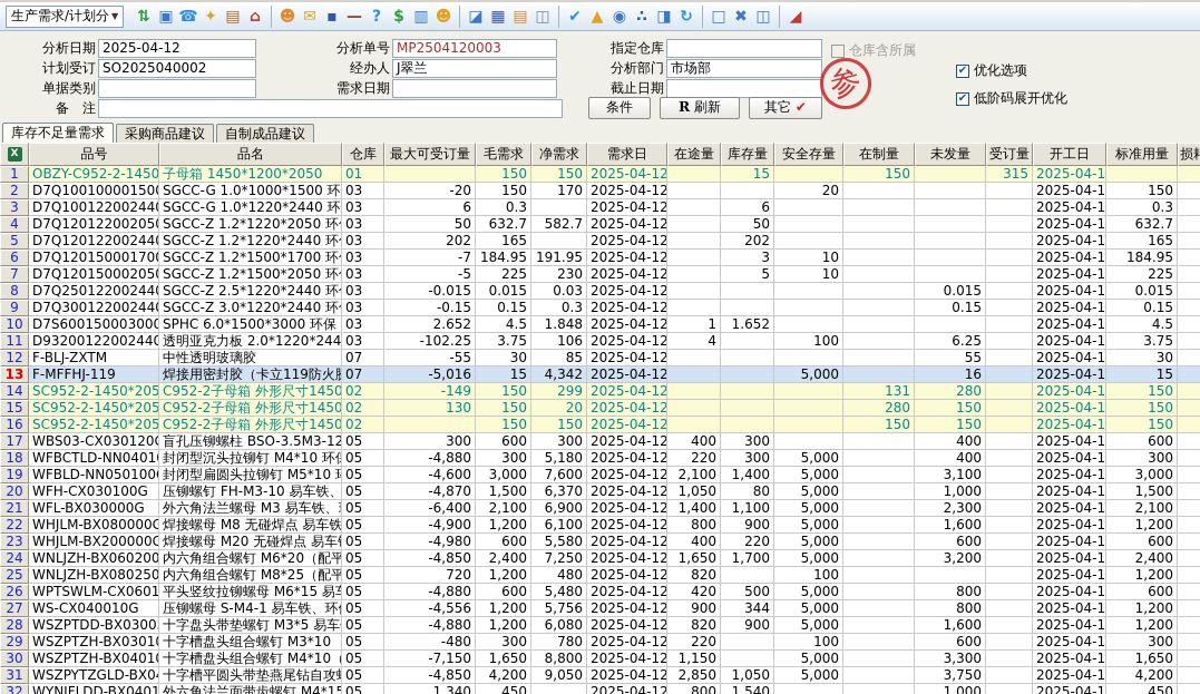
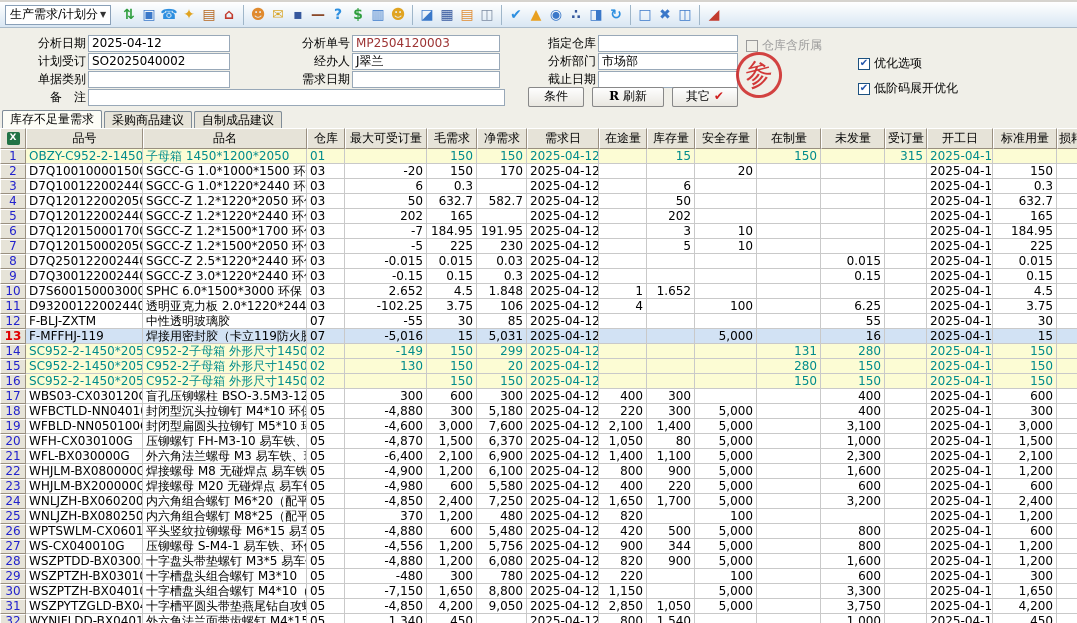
  生产需求/计划分
  ▼
  ⇅
  ▣
  ☎
  ✦
  ▤
  ⌂
  ☻
  ✉
  ▪
  —
  ?
  $
  ▥
  ☻
  ◪
  ▦
  ▤
  ◫
  ✔
  ▲
  ◉
  ∴
  ◨
  ↻
  □
  ✖
  ◫
  ◢
  分析日期
  2025-04-12
  分析单号
  MP2504120003
  指定仓库
  ✔
  仓库含所属
  计划受订
  SO2025040002
  经办人
  J翠兰
  分析部门
  市场部
  ✔
  优化选项
  单据类别
  需求日期
  截止日期
  ✔
  低阶码展开优化
  备 注
  条件
  R 刷新
  其它 ✔
  库存不足量需求
  采购商品建议
  自制成品建议
  X	品号	品名	仓库	最大可受订量	毛需求	净需求	需求日	在途量	库存量	安全存量	在制量	未发量	受订量	开工日	标准用量	损
  1	OBZY-C952-2-1450	子母箱 1450*1200*2050	01		150	150	2025-04-12		15		150		315	2025-04-1
  2	D7Q10010000150	SGCC-G 1.0*1000*1500 环	03	-20	150	170	2025-04-12			20				2025-04-1	150
  3	D7Q10012200244	SGCC-G 1.0*1220*2440 环	03	6	0.3		2025-04-12		6					2025-04-1	0.3
  4	D7Q12012200205	SGCC-Z 1.2*1220*2050 环	03	50	632.7	582.7	2025-04-12		50					2025-04-1	632.7
  5	D7Q12012200244	SGCC-Z 1.2*1220*2440 环	03	202	165		2025-04-12		202					2025-04-1	165
  6	D7Q12015000170	SGCC-Z 1.2*1500*1700 环	03	-7	184.95	191.95	2025-04-12		3	10				2025-04-1	184.95
  7	D7Q12015000205	SGCC-Z 1.2*1500*2050 环	03	-5	225	230	2025-04-12		5	10				2025-04-1	225
  8	D7Q25012200244	SGCC-Z 2.5*1220*2440 环	03	-0.015	0.015	0.03	2025-04-12					0.015		2025-04-1	0.015
  9	D7Q30012200244	SGCC-Z 3.0*1220*2440 环	03	-0.15	0.15	0.3	2025-04-12					0.15		2025-04-1	0.15
  10	D7S600150003000	SPHC 6.0*1500*3000 环保	03	2.652	4.5	1.848	2025-04-12	1	1.652					2025-04-1	4.5
  11	D93200122002440	透明亚克力板 2.0*1220*244	03	-102.25	3.75	106	2025-04-12	4		100		6.25		2025-04-1	3.75
  12	F-BLJ-ZXTM	中性透明玻璃胶	07	-55	30	85	2025-04-12					55		2025-04-1	30
- 13	F-MFFHJ-119	焊接用密封胶（卡立119防火	07	-5,016	15	4,342	2025-04-12			5,000		16		2025-04-1	15
+ 13	F-MFFHJ-119	焊接用密封胶（卡立119防火	07	-5,016	15	5,031	2025-04-12			5,000		16		2025-04-1	15
  14	SC952-2-1450*205	C952-2子母箱 外形尺寸1450	02	-149	150	299	2025-04-12				131	280		2025-04-1	150
  15	SC952-2-1450*205	C952-2子母箱 外形尺寸1450	02	130	150	20	2025-04-12				280	150		2025-04-1	150
  16	SC952-2-1450*205	C952-2子母箱 外形尺寸1450	02		150	150	2025-04-12				150	150		2025-04-1	150
  17	WBS03-CX030120	盲孔压铆螺柱 BSO-3.5M3-12	05	300	600	300	2025-04-12	400	300			400		2025-04-1	600
  18	WFBCTLD-NN0401	封闭型沉头拉铆钉 M4*10 环	05	-4,880	300	5,180	2025-04-12	220	300	5,000		400		2025-04-1	300
  19	WFBLD-NN050100	封闭型扁圆头拉铆钉 M5*10	05	-4,600	3,000	7,600	2025-04-12	2,100	1,400	5,000		3,100		2025-04-1	3,000
  20	WFH-CX030100G	压铆螺钉 FH-M3-10 易车铁、	05	-4,870	1,500	6,370	2025-04-12	1,050	80	5,000		1,000		2025-04-1	1,500
  21	WFL-BX030000G	外六角法兰螺母 M3 易车铁、	05	-6,400	2,100	6,900	2025-04-12	1,400	1,100	5,000		2,300		2025-04-1	2,100
  22	WHJLM-BX080000G	焊接螺母 M8 无碰焊点 易车铁	05	-4,900	1,200	6,100	2025-04-12	800	900	5,000		1,600		2025-04-1	1,200
  23	WHJLM-BX200000G	焊接螺母 M20 无碰焊点 易车	05	-4,980	600	5,580	2025-04-12	400	220	5,000		600		2025-04-1	600
  24	WNLJZH-BX060200	内六角组合螺钉 M6*20（配平	05	-4,850	2,400	7,250	2025-04-12	1,650	1,700	5,000		3,200		2025-04-1	2,400
- 25	WNLJZH-BX080250	内六角组合螺钉 M8*25（配平	05	720	1,200	480	2025-04-12	820		100				2025-04-1	1,200
+ 25	WNLJZH-BX080250	内六角组合螺钉 M8*25（配平	05	370	1,200	480	2025-04-12	820		100				2025-04-1	1,200
  26	WPTSWLM-CX0601	平头竖纹拉铆螺母 M6*15 易	05	-4,880	600	5,480	2025-04-12	420	500	5,000		800		2025-04-1	600
  27	WS-CX040010G	压铆螺母 S-M4-1 易车铁、环	05	-4,556	1,200	5,756	2025-04-12	900	344	5,000		800		2025-04-1	1,200
  28	WSZPTDD-BX0300	十字盘头带垫螺钉 M3*5 易车	05	-4,880	1,200	6,080	2025-04-12	820	900	5,000		1,600		2025-04-1	1,200
  29	WSZPTZH-BX0301	十字槽盘头组合螺钉 M3*10	05	-480	300	780	2025-04-12	220		100		600		2025-04-1	300
  30	WSZPTZH-BX0401	十字槽盘头组合螺钉 M4*10（	05	-7,150	1,650	8,800	2025-04-12	1,150		5,000		3,300		2025-04-1	1,650
  31	WSZPYTZGLD-BX0	十字槽平圆头带垫燕尾钻自攻	05	-4,850	4,200	9,050	2025-04-12	2,850	1,050	5,000		3,750		2025-04-1	4,200
  32	WYNJFLDD-BX0401	外六角法兰面带齿螺钉 M4*15	05	1,340	450		2025-04-12	800	1,540			1,000		2025-04-1	450
